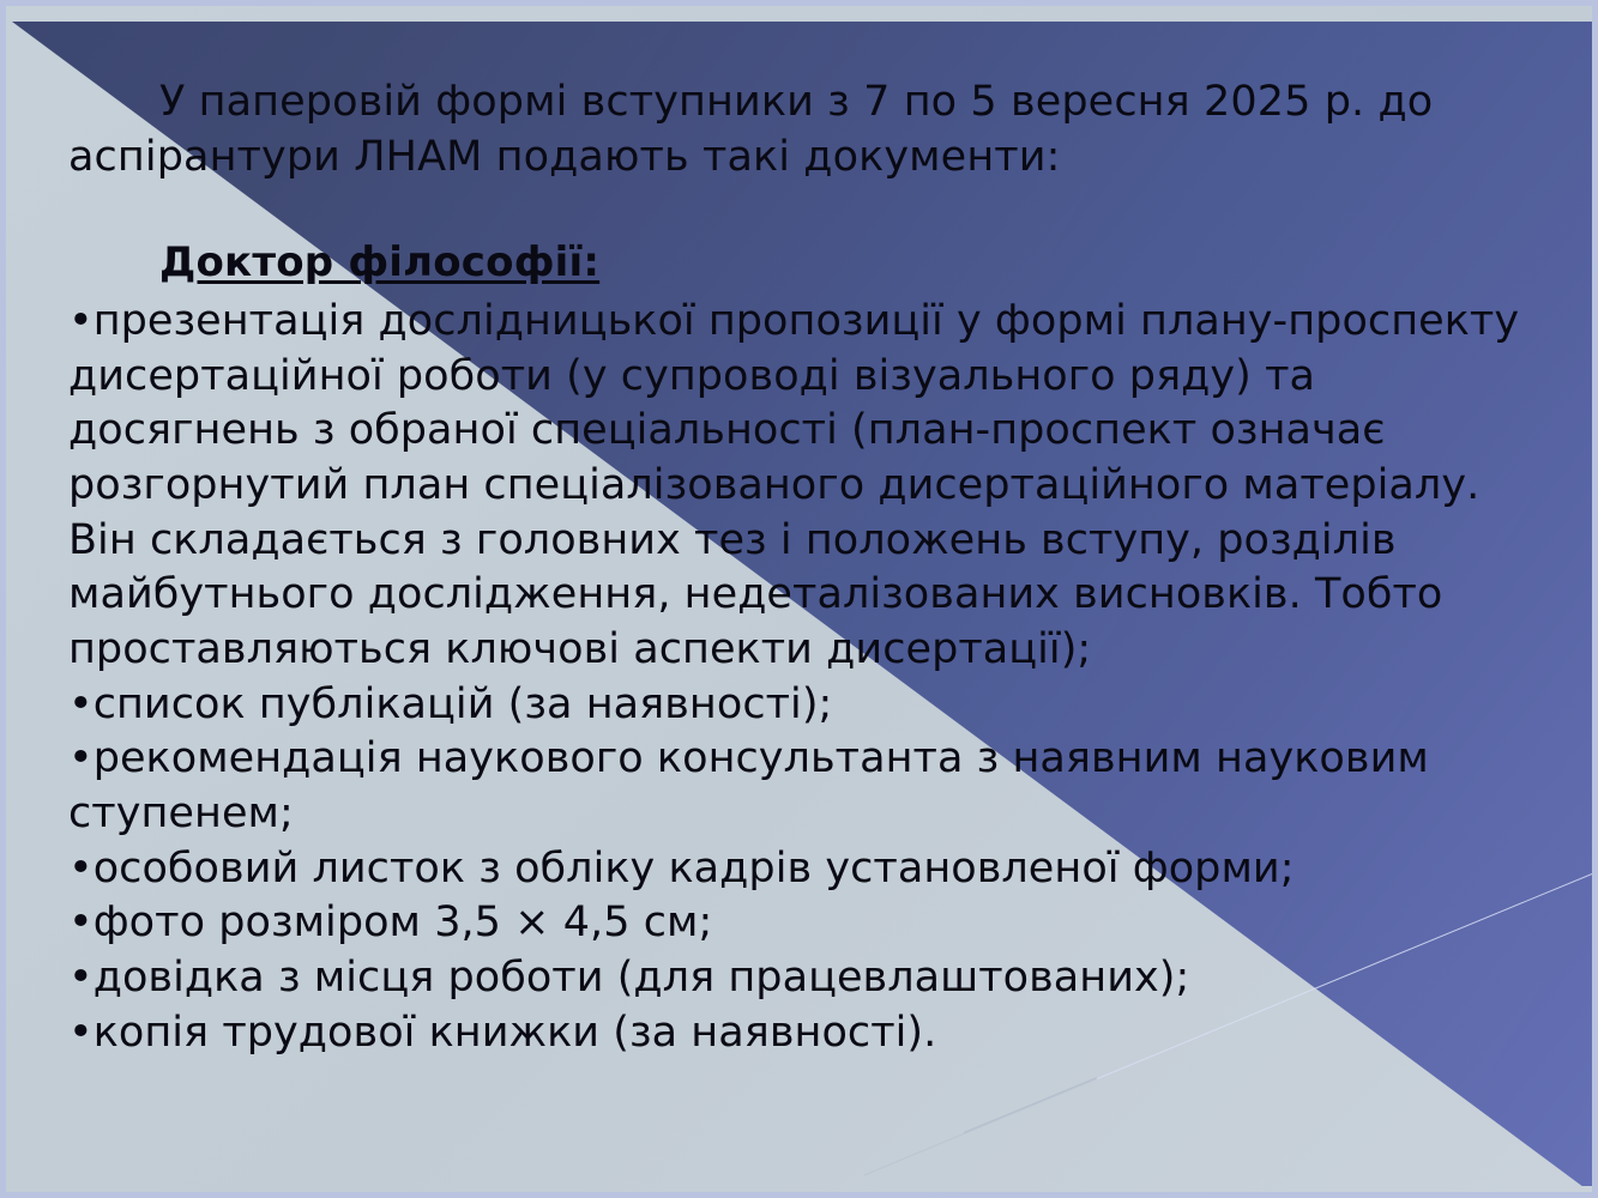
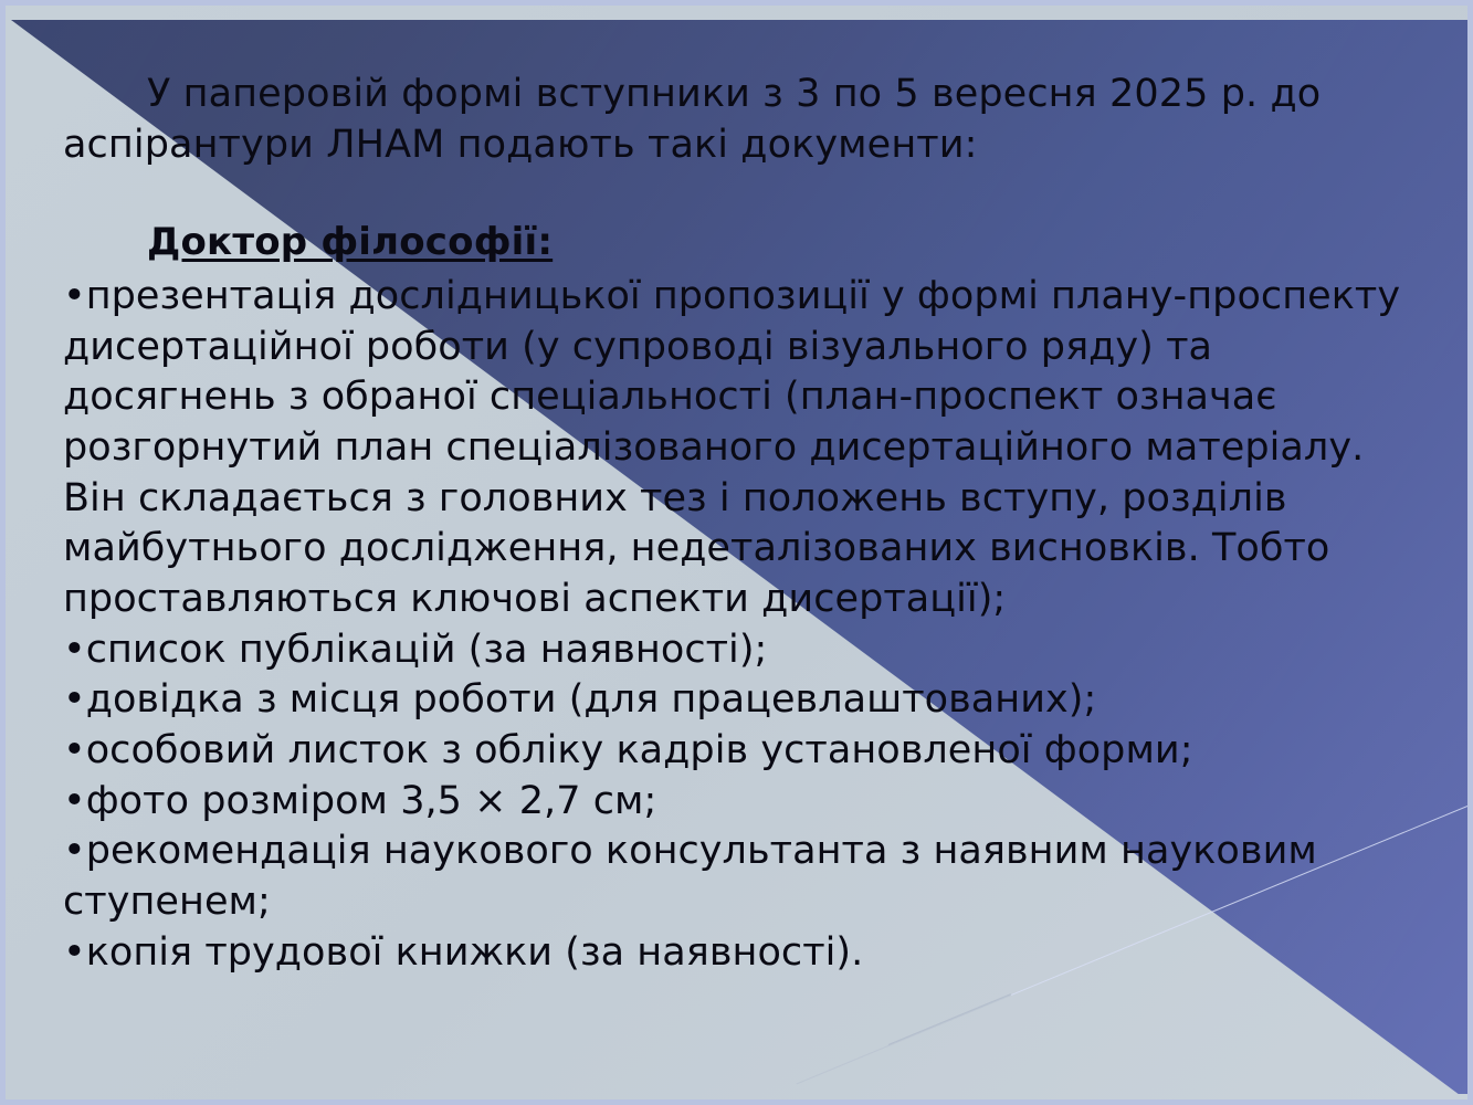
- У паперовій формі вступники з 7 по 5 вересня 2025 р. до аспірантури ЛНАМ подають такі документи:
+ У паперовій формі вступники з 3 по 5 вересня 2025 р. до аспірантури ЛНАМ подають такі документи:
  Доктор філософії:
  •презентація дослідницької пропозиції у формі плану-проспекту дисертаційної роботи (у супроводі візуального ряду) та досягнень з обраної спеціальності (план-проспект означає розгорнутий план спеціалізованого дисертаційного матеріалу. Він складається з головних тез і положень вступу, розділів майбутнього дослідження, недеталізованих висновків. Тобто проставляються ключові аспекти дисертації);
  •список публікацій (за наявності);
- •рекомендація наукового консультанта з наявним науковим ступенем;
+ •довідка з місця роботи (для працевлаштованих);
  •особовий листок з обліку кадрів установленої форми;
- •фото розміром 3,5 × 4,5 см;
+ •фото розміром 3,5 × 2,7 см;
- •довідка з місця роботи (для працевлаштованих);
+ •рекомендація наукового консультанта з наявним науковим ступенем;
  •копія трудової книжки (за наявності).
